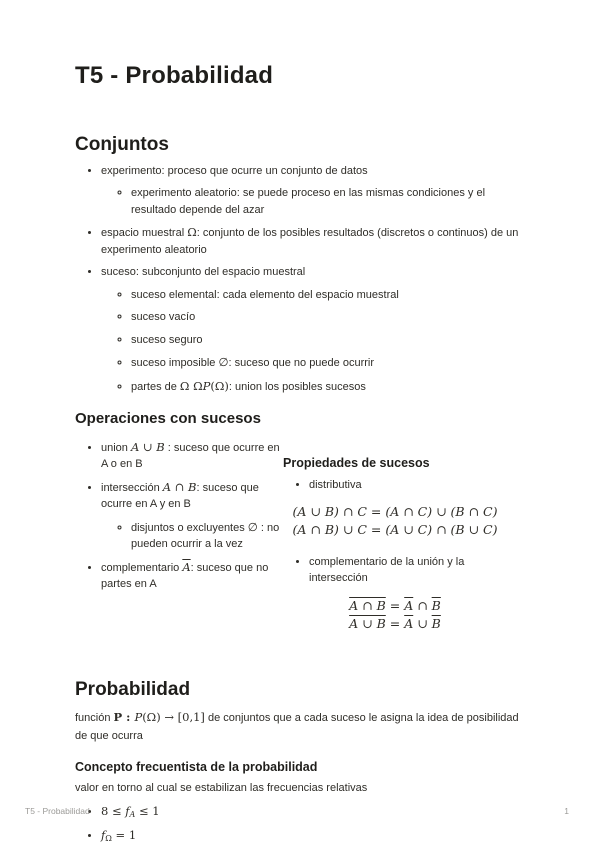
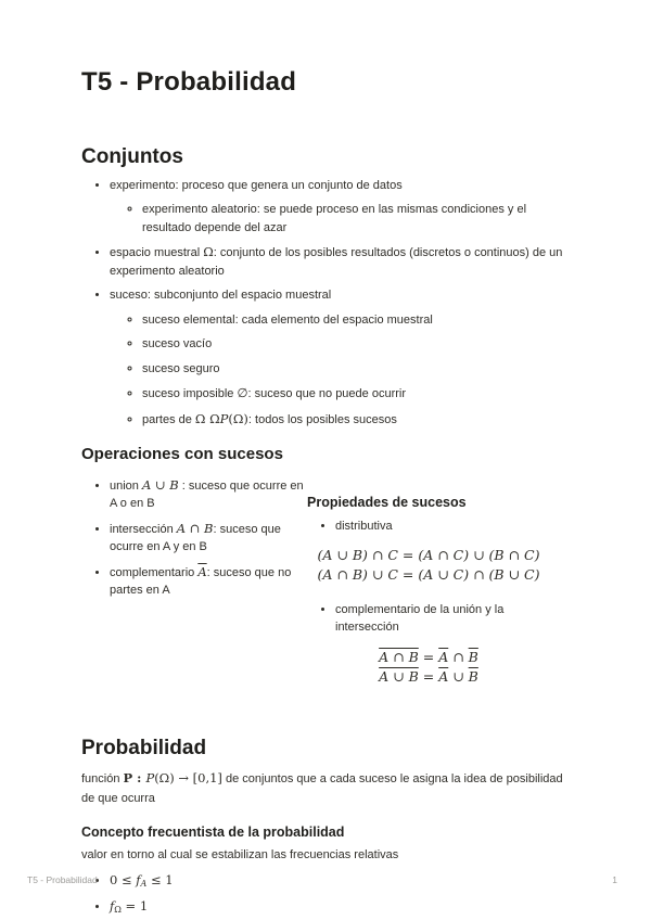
  T5 - Probabilidad
  Conjuntos
- experimento: proceso que ocurre un conjunto de datos
+ experimento: proceso que genera un conjunto de datos
  experimento aleatorio: se puede proceso en las mismas condiciones y el resultado depende del azar
  espacio muestral Ω: conjunto de los posibles resultados (discretos o continuos) de un experimento aleatorio
  suceso: subconjunto del espacio muestral
  suceso elemental: cada elemento del espacio muestral
  suceso vacío
  suceso seguro
  suceso imposible ∅: suceso que no puede ocurrir
- partes de Ω ΩP(Ω): union los posibles sucesos
+ partes de Ω ΩP(Ω): todos los posibles sucesos
  Operaciones con sucesos
  union A ∪ B : suceso que ocurre en A o en B
  intersección A ∩ B: suceso que ocurre en A y en B
- disjuntos o excluyentes ∅ : no pueden ocurrir a la vez
  complementario A: suceso que no partes en A
  Propiedades de sucesos
  distributiva
  (A ∪ B) ∩ C = (A ∩ C) ∪ (B ∩ C)
  (A ∩ B) ∪ C = (A ∪ C) ∩ (B ∪ C)
  complementario de la unión y la intersección
  A ∩ B = A ∩ B
  A ∪ B = A ∪ B
  Probabilidad
  función P : P(Ω) → [0,1] de conjuntos que a cada suceso le asigna la idea de posibilidad de que ocurra
  Concepto frecuentista de la probabilidad
  valor en torno al cual se estabilizan las frecuencias relativas
- 8 ≤ fA ≤ 1
+ 0 ≤ fA ≤ 1
  fΩ = 1
  T5 - Probabilidad
  1
